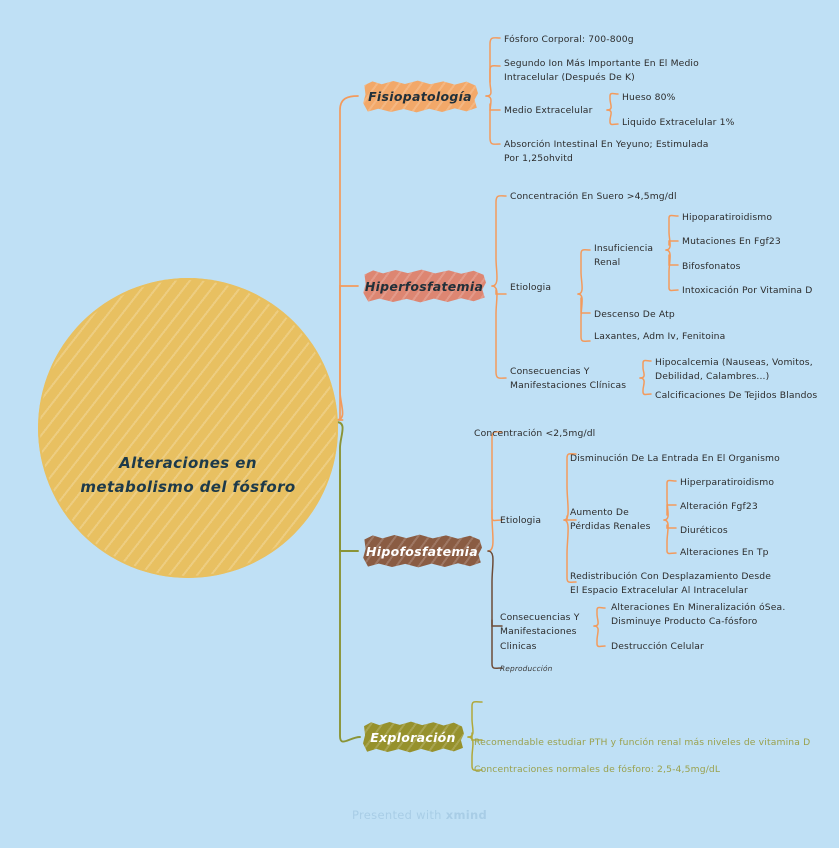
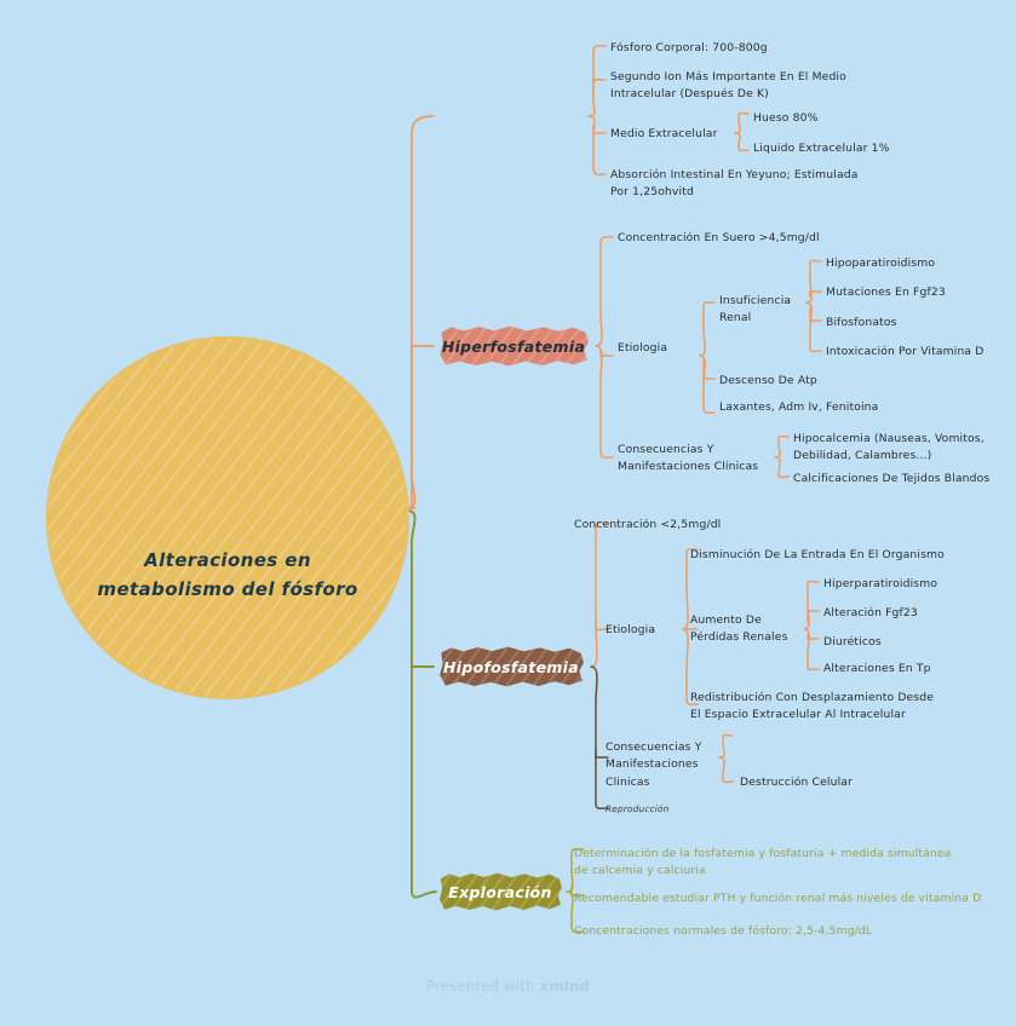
  Alteraciones en metabolismo del fósforo
- Fisiopatología
  Hiperfosfatemia
  Hipofosfatemia
  Exploración
  Fósforo Corporal: 700-800g
  Segundo Ion Más Importante En El Medio
  Intracelular (Después De K)
  Medio Extracelular
  Hueso 80%
  Liquido Extracelular 1%
  Absorción Intestinal En Yeyuno; Estimulada
  Por 1,25ohvitd
  Concentración En Suero >4,5mg/dl
  Etiologia
  Insuficiencia
  Renal
  Hipoparatiroidismo
  Mutaciones En Fgf23
  Bifosfonatos
  Intoxicación Por Vitamina D
  Descenso De Atp
  Laxantes, Adm Iv, Fenitoina
  Consecuencias Y
  Manifestaciones Clínicas
  Hipocalcemia (Nauseas, Vomitos,
  Debilidad, Calambres...)
  Calcificaciones De Tejidos Blandos
  Concentración <2,5mg/dl
  Etiologia
  Disminución De La Entrada En El Organismo
  Aumento De
  Pérdidas Renales
  Hiperparatiroidismo
  Alteración Fgf23
  Diuréticos
  Alteraciones En Tp
  Redistribución Con Desplazamiento Desde
  El Espacio Extracelular Al Intracelular
  Consecuencias Y
  Manifestaciones
  Clinicas
- Alteraciones En Mineralización óSea.
- Disminuye Producto Ca-fósforo
  Destrucción Celular
  Reproducción
+ Determinación de la fosfatemia y fosfaturia + medida simultánea
+ de calcemia y calciuria
  Recomendable estudiar PTH y función renal más niveles de vitamina D
  Concentraciones normales de fósforo: 2,5-4,5mg/dL
